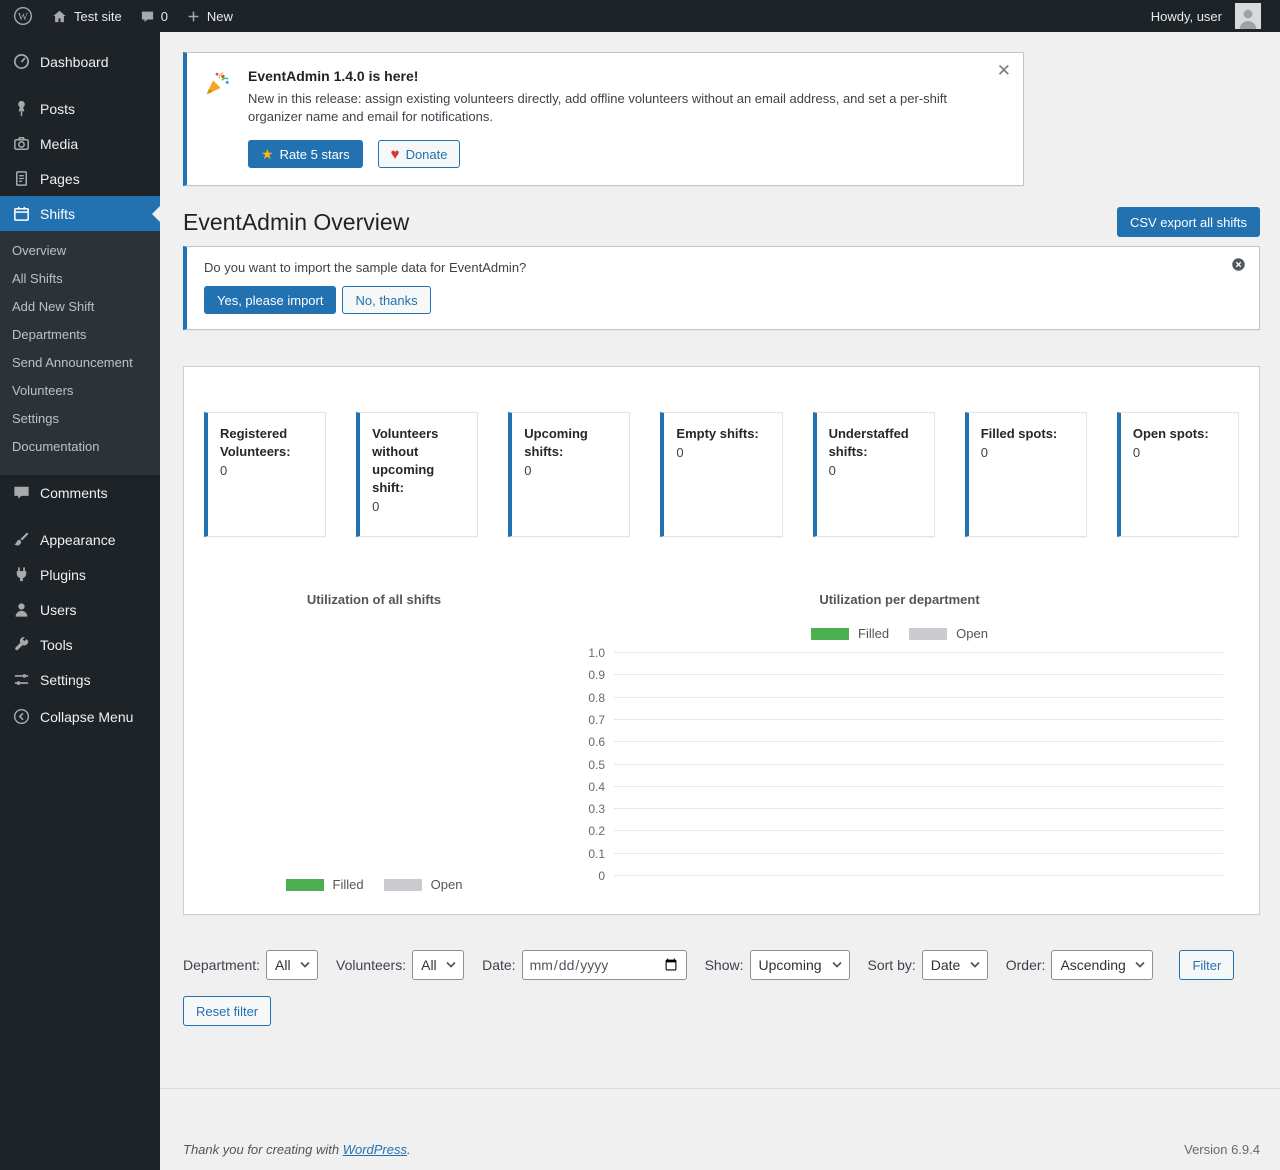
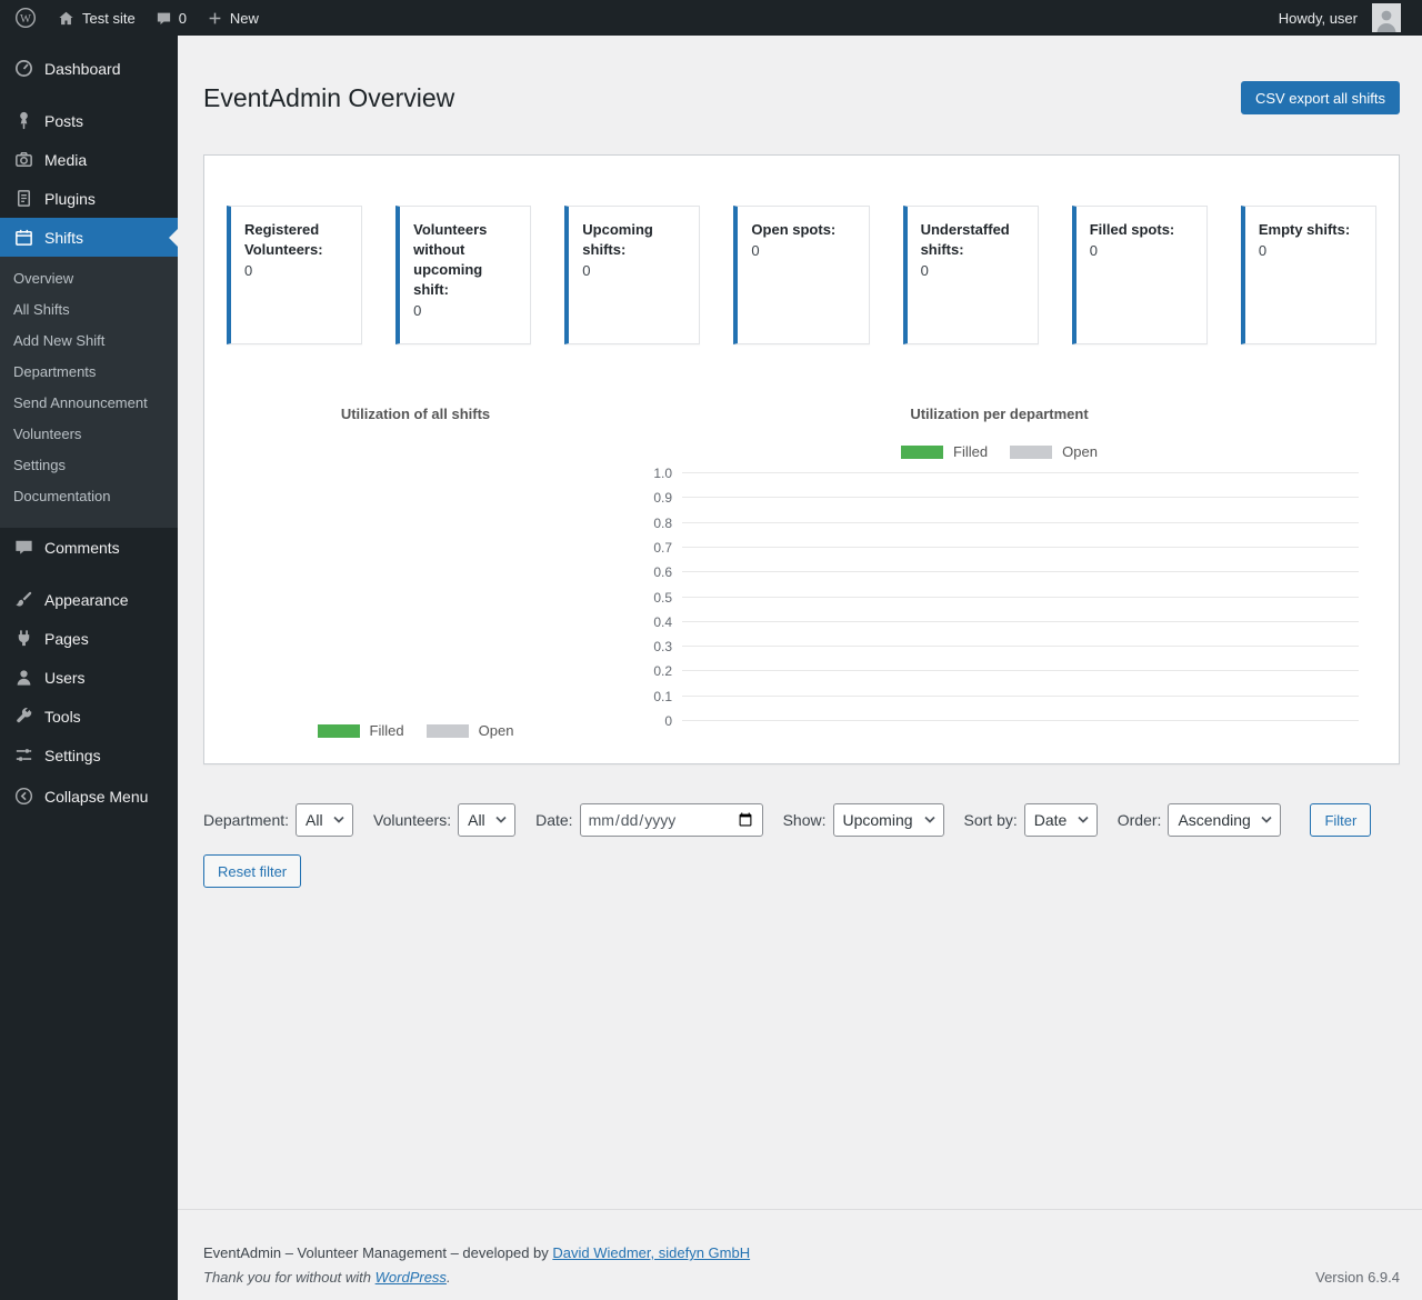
  W
  Test site
  0
  New
  Howdy, user
  Dashboard
  Posts
  Media
- Pages
+ Plugins
  Shifts
  Overview
  All Shifts
  Add New Shift
  Departments
  Send Announcement
  Volunteers
  Settings
  Documentation
  Comments
  Appearance
- Plugins
+ Pages
  Users
  Tools
  Settings
  Collapse Menu
- EventAdmin 1.4.0 is here!
- New in this release: assign existing volunteers directly, add offline volunteers without an email address, and set a per-shift organizer name and email for notifications.
- ★
- Rate 5 stars
- ♥
- Donate
- ✕
  EventAdmin Overview
  CSV export all shifts
- Do you want to import the sample data for EventAdmin?
- Yes, please import
- No, thanks
  Registered Volunteers:
  0
  Volunteers without upcoming shift:
  0
  Upcoming shifts:
  0
- Empty shifts:
+ Open spots:
  0
  Understaffed shifts:
  0
  Filled spots:
  0
- Open spots:
+ Empty shifts:
  0
  Utilization of all shifts
  Filled
  Open
  Utilization per department
  Filled
  Open
  1.0
  0.9
  0.8
  0.7
  0.6
  0.5
  0.4
  0.3
  0.2
  0.1
  0
  Department:
  All
  Volunteers:
  All
  Date:
  Show:
  Upcoming
  Sort by:
  Date
  Order:
  Ascending
  Filter
  Reset filter
+ EventAdmin – Volunteer Management – developed by David Wiedmer, sidefyn GmbH
- Thank you for creating with WordPress.
+ Thank you for without with WordPress.
  Version 6.9.4
